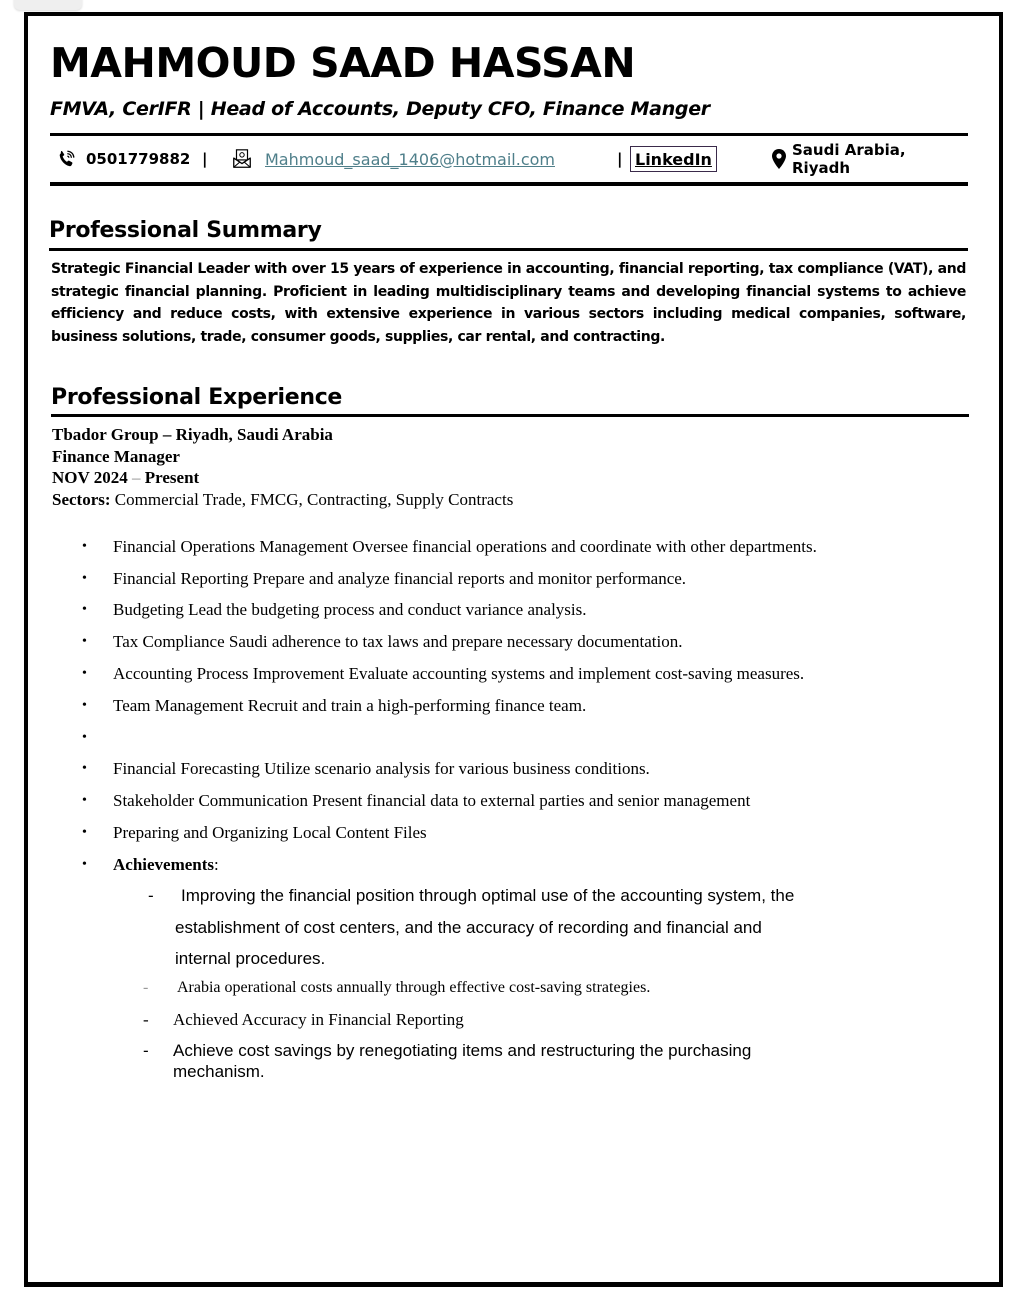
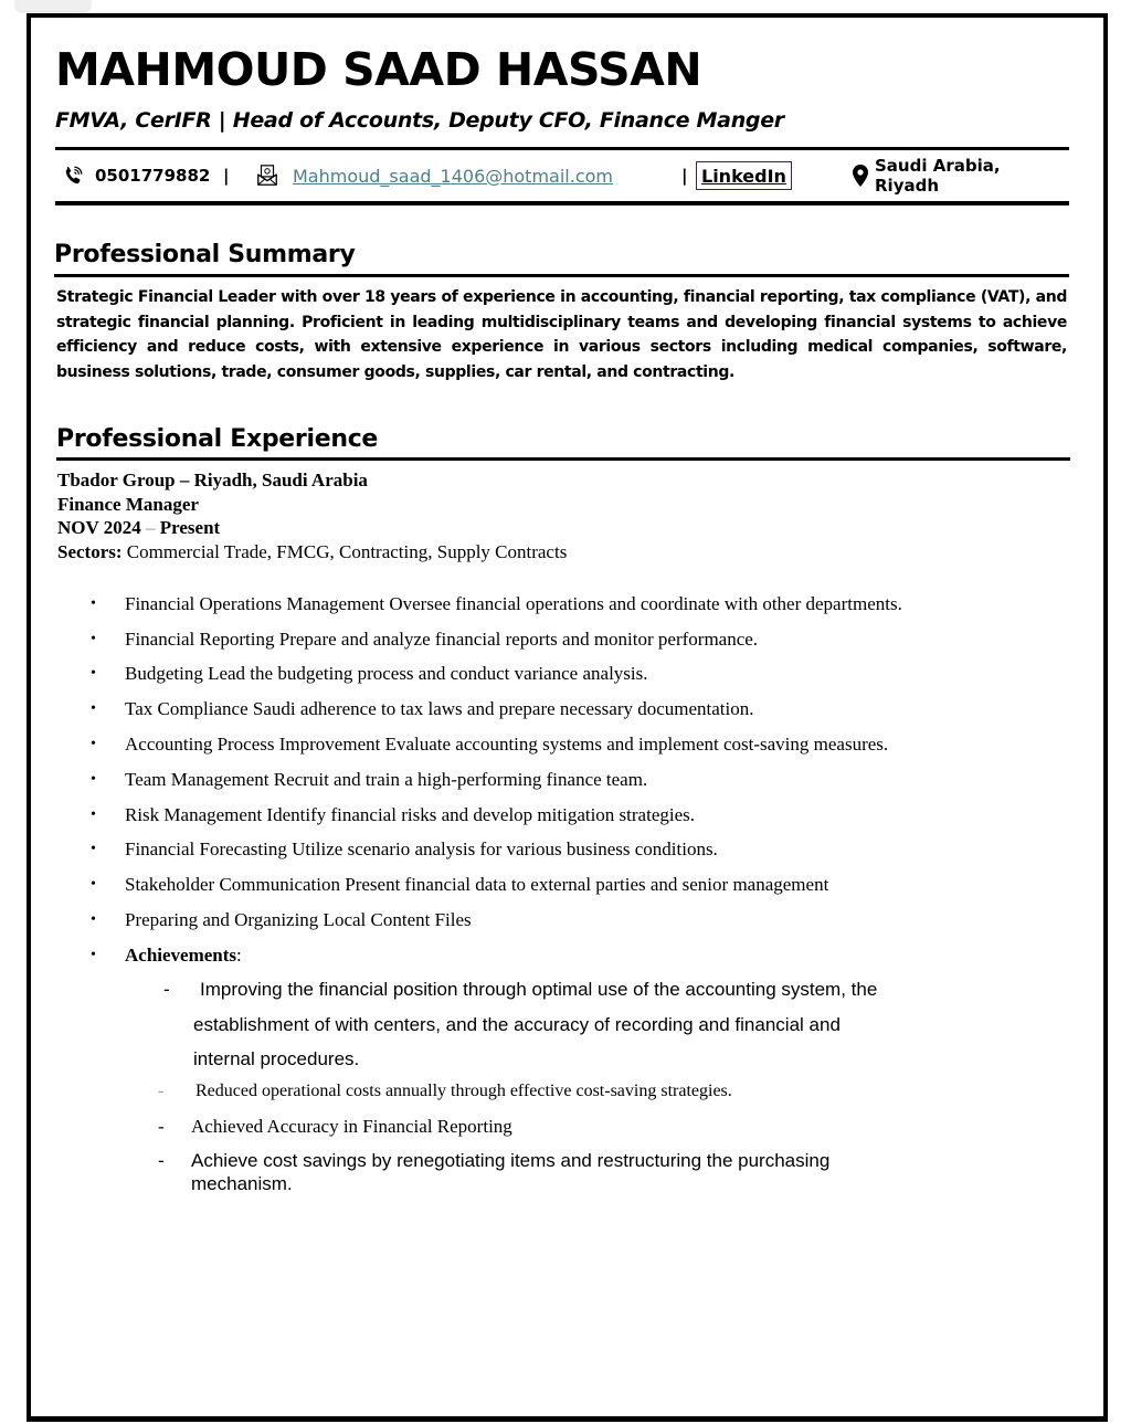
  MAHMOUD SAAD HASSAN
  FMVA, CerIFR | Head of Accounts, Deputy CFO, Finance Manger
  0501779882
  |
  Mahmoud_saad_1406@hotmail.com
  |
  LinkedIn
  Saudi Arabia, Riyadh
  Professional Summary
- Strategic Financial Leader with over 15 years of experience in accounting, financial reporting, tax compliance (VAT), and strategic financial planning. Proficient in leading multidisciplinary teams and developing financial systems to achieve efficiency and reduce costs, with extensive experience in various sectors including medical companies, software, business solutions, trade, consumer goods, supplies, car rental, and contracting.
+ Strategic Financial Leader with over 18 years of experience in accounting, financial reporting, tax compliance (VAT), and strategic financial planning. Proficient in leading multidisciplinary teams and developing financial systems to achieve efficiency and reduce costs, with extensive experience in various sectors including medical companies, software, business solutions, trade, consumer goods, supplies, car rental, and contracting.
  Professional Experience
  Tbador Group – Riyadh, Saudi Arabia
  Finance Manager
  NOV 2024 – Present
  Sectors: Commercial Trade, FMCG, Contracting, Supply Contracts
  •
  Financial Operations Management Oversee financial operations and coordinate with other departments.
  •
  Financial Reporting Prepare and analyze financial reports and monitor performance.
  •
  Budgeting Lead the budgeting process and conduct variance analysis.
  •
  Tax Compliance Saudi adherence to tax laws and prepare necessary documentation.
  •
  Accounting Process Improvement Evaluate accounting systems and implement cost-saving measures.
  •
  Team Management Recruit and train a high-performing finance team.
  •
+ Risk Management Identify financial risks and develop mitigation strategies.
  •
  Financial Forecasting Utilize scenario analysis for various business conditions.
  •
  Stakeholder Communication Present financial data to external parties and senior management
  •
  Preparing and Organizing Local Content Files
  •
  Achievements
  :
  -
  Improving the financial position through optimal use of the accounting system, the
- establishment of cost centers, and the accuracy of recording and financial and
+ establishment of with centers, and the accuracy of recording and financial and
  internal procedures.
  -
- Arabia operational costs annually through effective cost-saving strategies.
+ Reduced operational costs annually through effective cost-saving strategies.
  -
  Achieved Accuracy in Financial Reporting
  -
  Achieve cost savings by renegotiating items and restructuring the purchasing
  mechanism.
